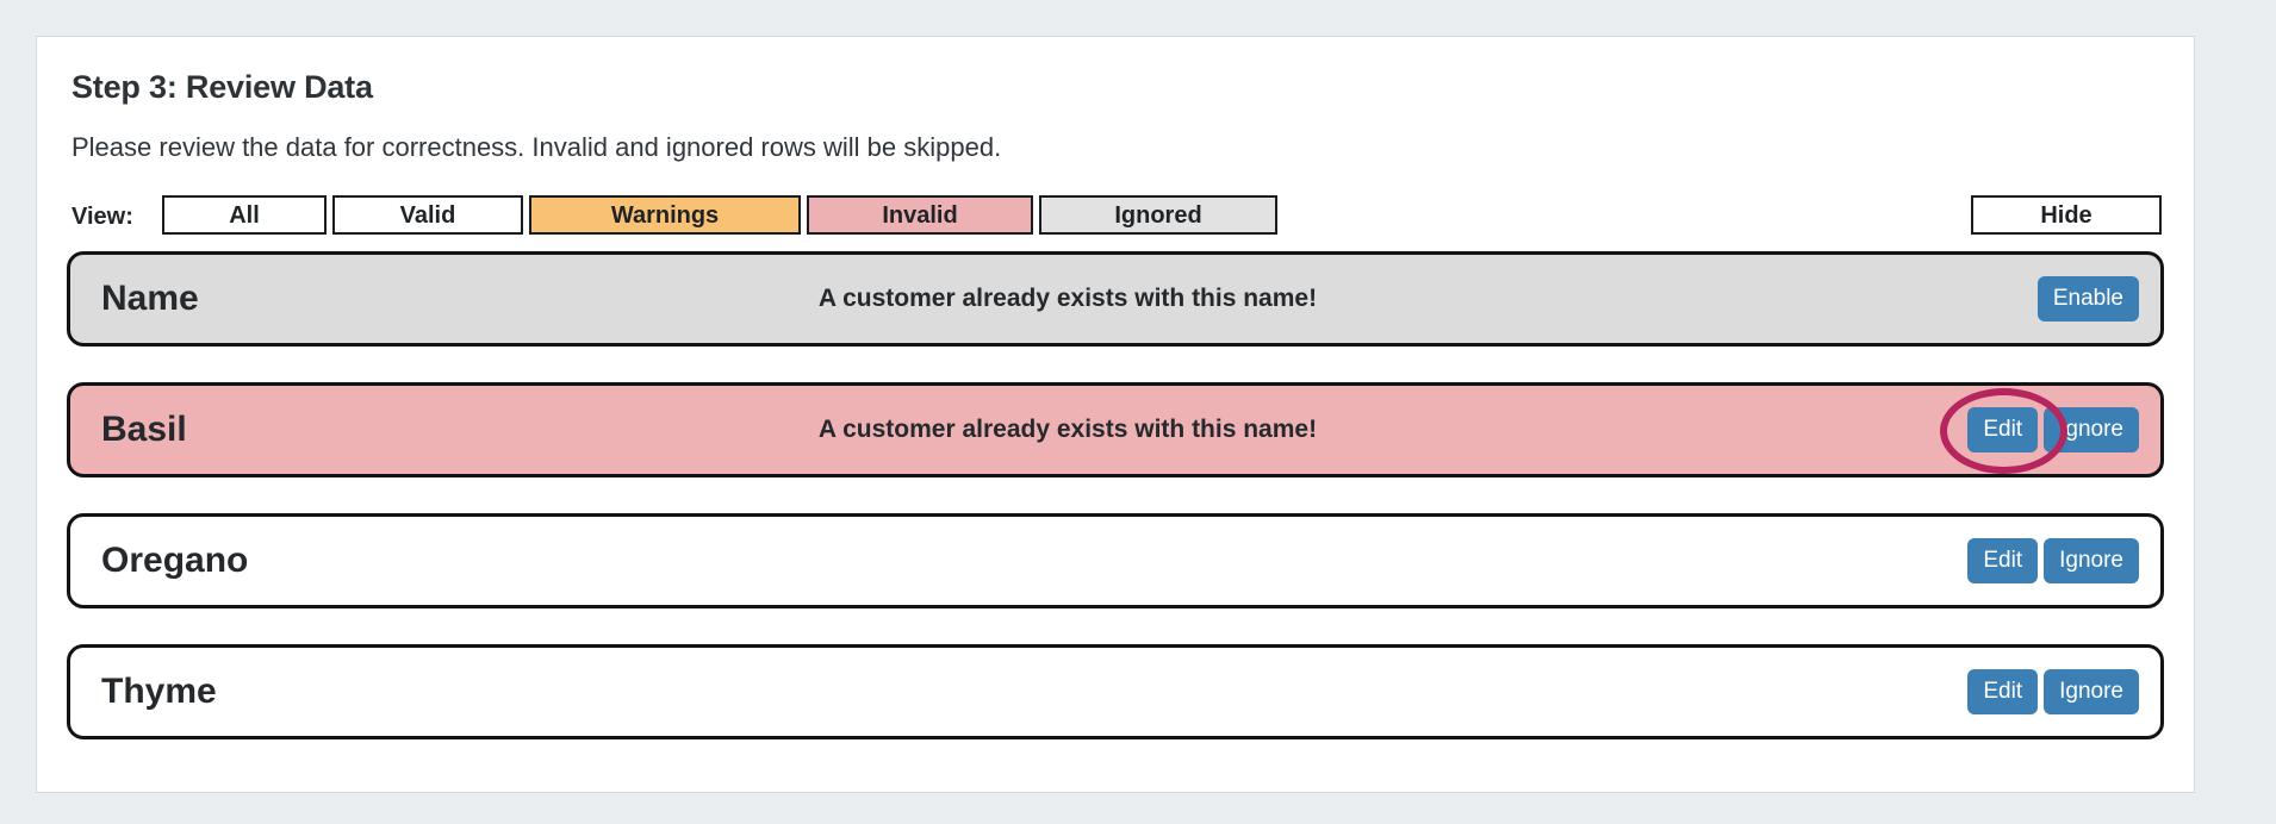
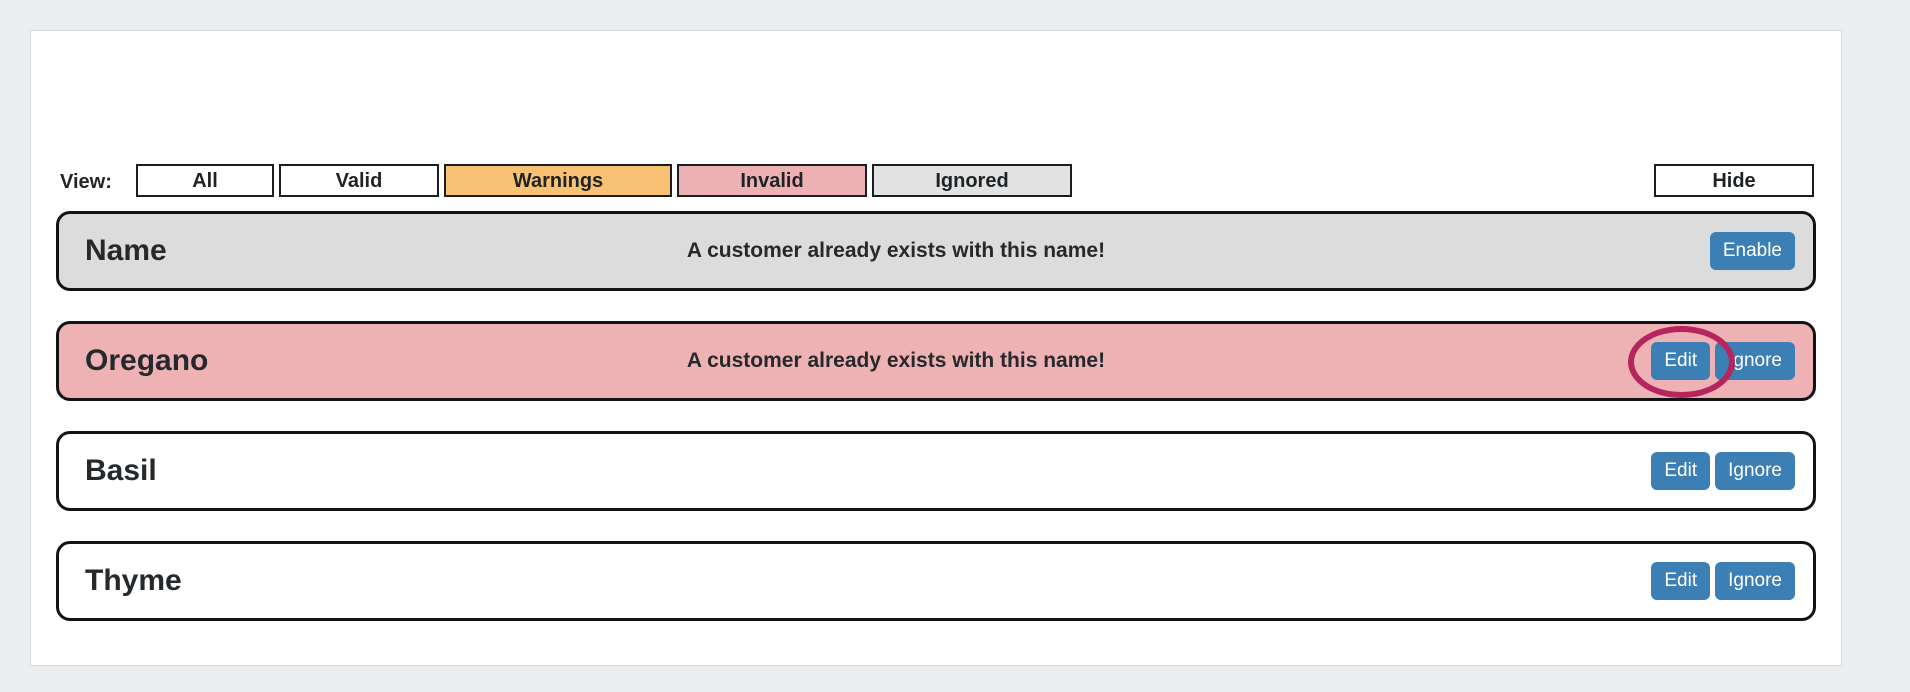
- Step 3: Review Data
- Please review the data for correctness. Invalid and ignored rows will be skipped.
  View:
  All
  Valid
  Warnings
  Invalid
  Ignored
  Hide
  Name
  A customer already exists with this name!
  Enable
- Basil
+ Oregano
  A customer already exists with this name!
  Edit
  Ignore
- Oregano
+ Basil
  Edit
  Ignore
  Thyme
  Edit
  Ignore
